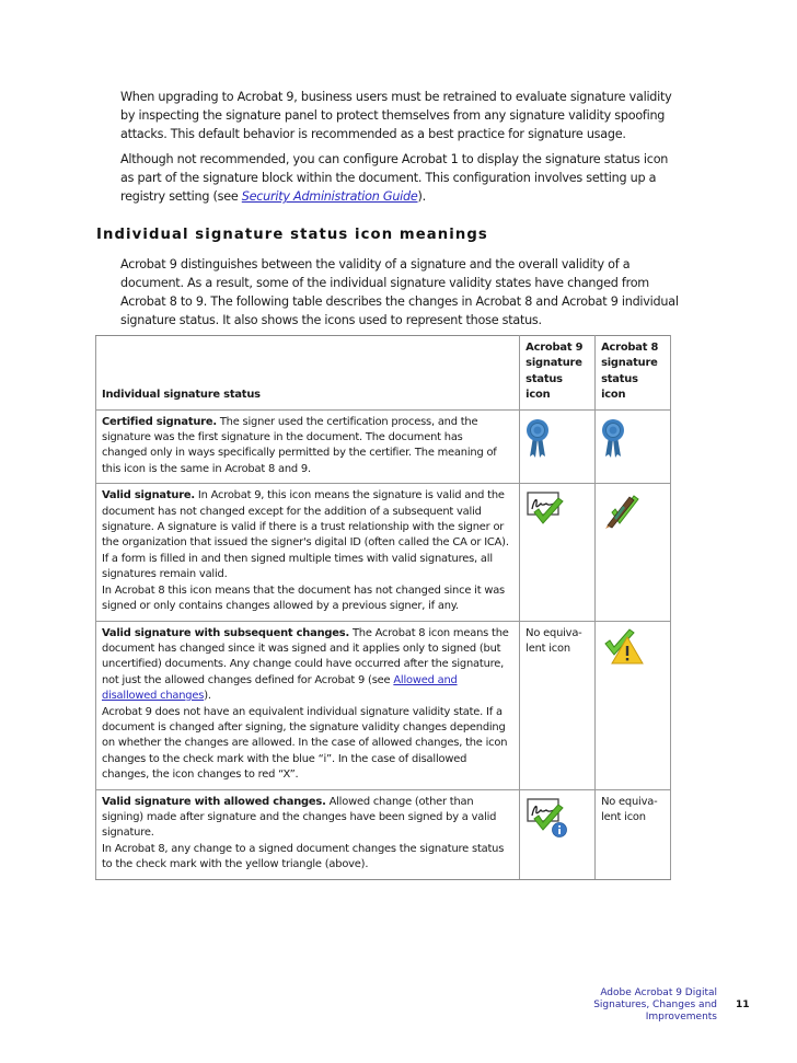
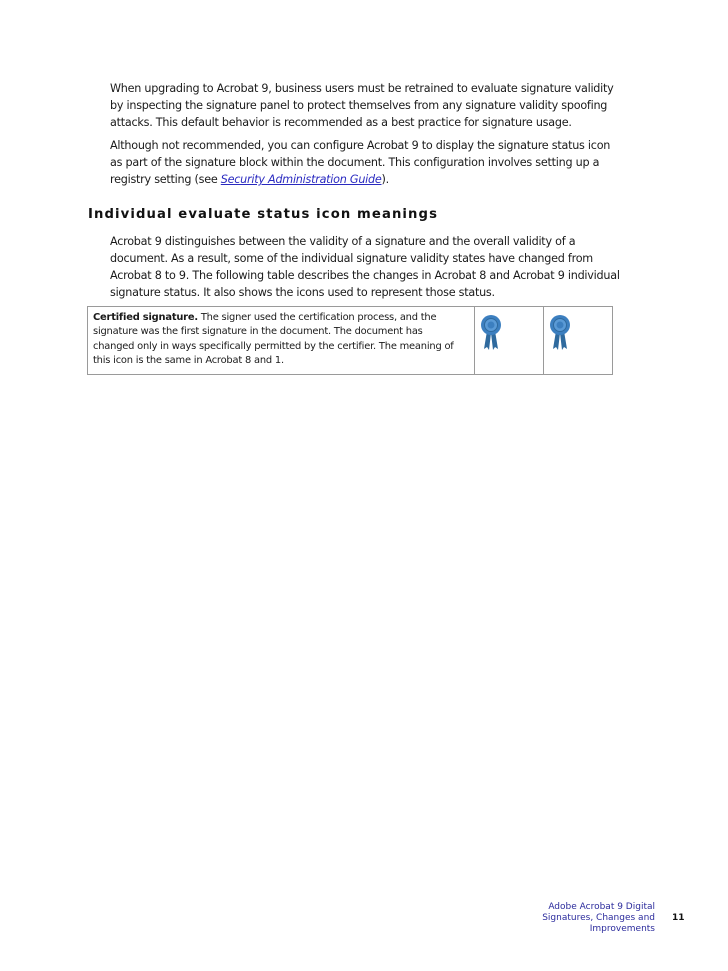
  When upgrading to Acrobat 9, business users must be retrained to evaluate signature validity by inspecting the signature panel to protect themselves from any signature validity spoofing attacks. This default behavior is recommended as a best practice for signature usage.
- Although not recommended, you can configure Acrobat 1 to display the signature status icon as part of the signature block within the document. This configuration involves setting up a registry setting (see Security Administration Guide).
+ Although not recommended, you can configure Acrobat 9 to display the signature status icon as part of the signature block within the document. This configuration involves setting up a registry setting (see Security Administration Guide).
- Individual signature status icon meanings
+ Individual evaluate status icon meanings
  Acrobat 9 distinguishes between the validity of a signature and the overall validity of a document. As a result, some of the individual signature validity states have changed from Acrobat 8 to 9. The following table describes the changes in Acrobat 8 and Acrobat 9 individual signature status. It also shows the icons used to represent those status.
- Individual signature status	Acrobat 9 signature status icon	Acrobat 8 signature status icon
- Certified signature. The signer used the certification process, and the signature was the first signature in the document. The document has changed only in ways specifically permitted by the certifier. The meaning of this icon is the same in Acrobat 8 and 9.
+ Certified signature. The signer used the certification process, and the signature was the first signature in the document. The document has changed only in ways specifically permitted by the certifier. The meaning of this icon is the same in Acrobat 8 and 1.
- Valid signature. In Acrobat 9, this icon means the signature is valid and the document has not changed except for the addition of a subsequent valid signature. A signature is valid if there is a trust relationship with the signer or the organization that issued the signer's digital ID (often called the CA or ICA).If a form is filled in and then signed multiple times with valid signatures, all signatures remain valid.In Acrobat 8 this icon means that the document has not changed since it was signed or only contains changes allowed by a previous signer, if any.
- Valid signature with subsequent changes. The Acrobat 8 icon means the document has changed since it was signed and it applies only to signed (but uncertified) documents. Any change could have occurred after the signature, not just the allowed changes defined for Acrobat 9 (see Allowed and disallowed changes).Acrobat 9 does not have an equivalent individual signature validity state. If a document is changed after signing, the signature validity changes depending on whether the changes are allowed. In the case of allowed changes, the icon changes to the check mark with the blue “i”. In the case of disallowed changes, the icon changes to red “X”.	No equiva- lent icon
- Valid signature with allowed changes. Allowed change (other than signing) made after signature and the changes have been signed by a valid signature.In Acrobat 8, any change to a signed document changes the signature status to the check mark with the yellow triangle (above).		No equiva- lent icon
  Adobe Acrobat 9 Digital
  Signatures, Changes and
  Improvements
  11
